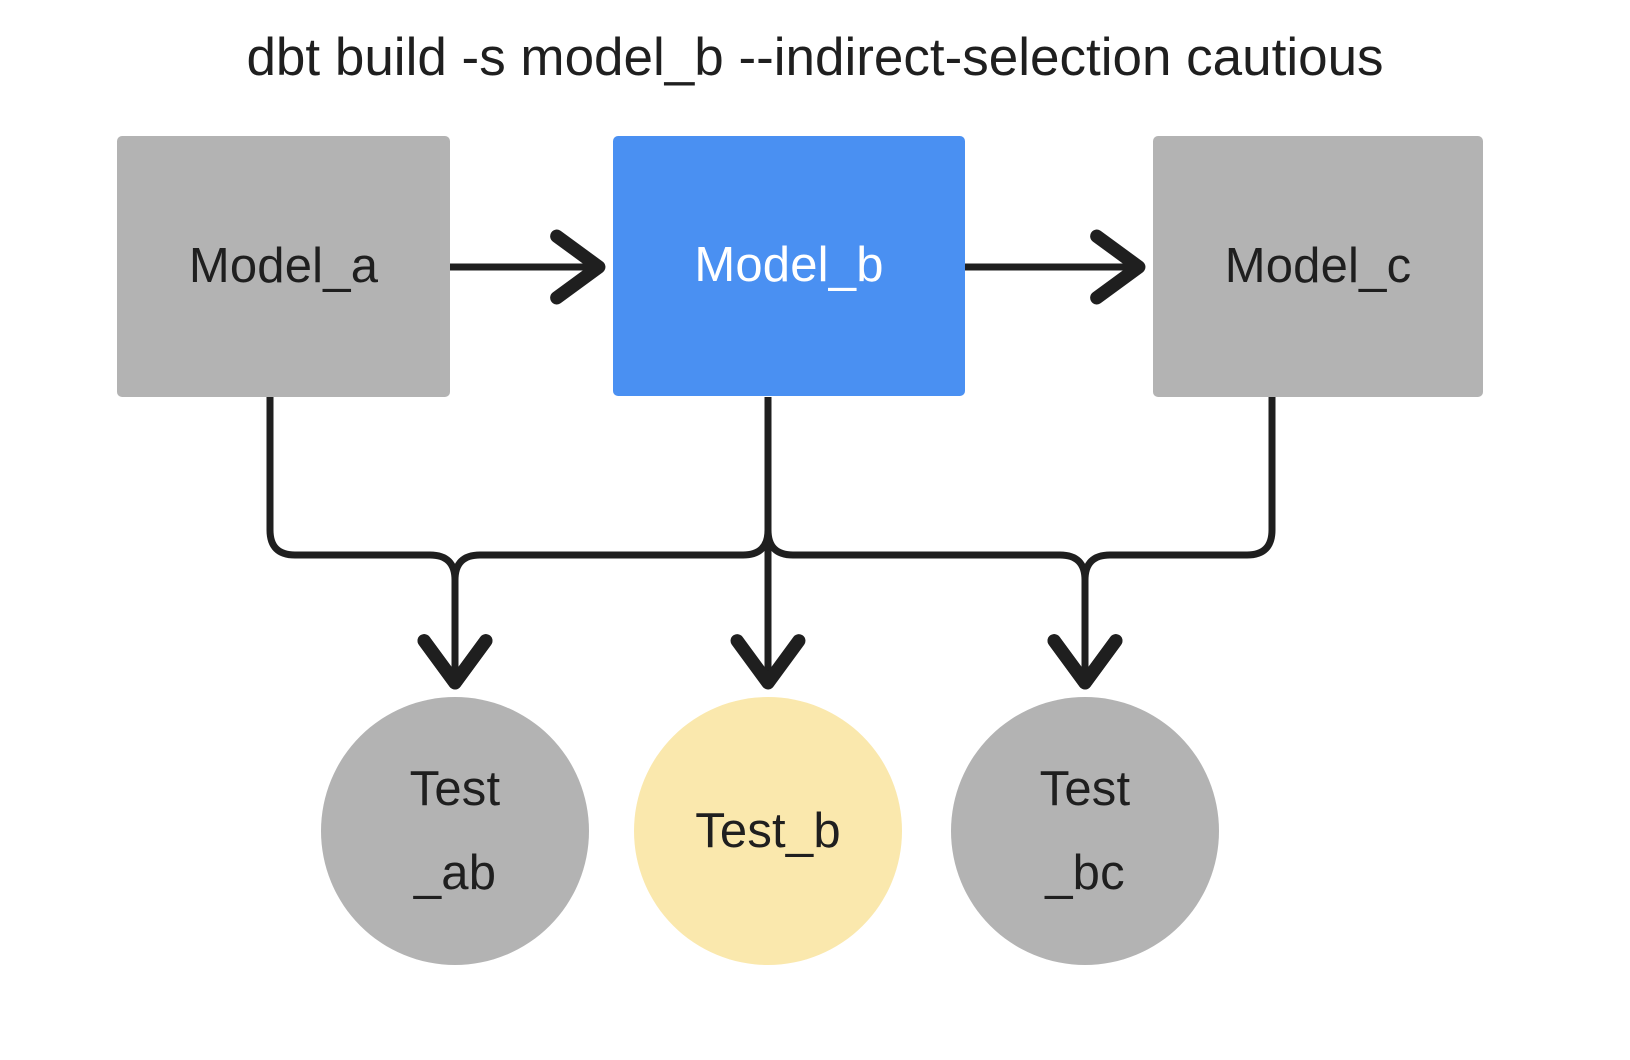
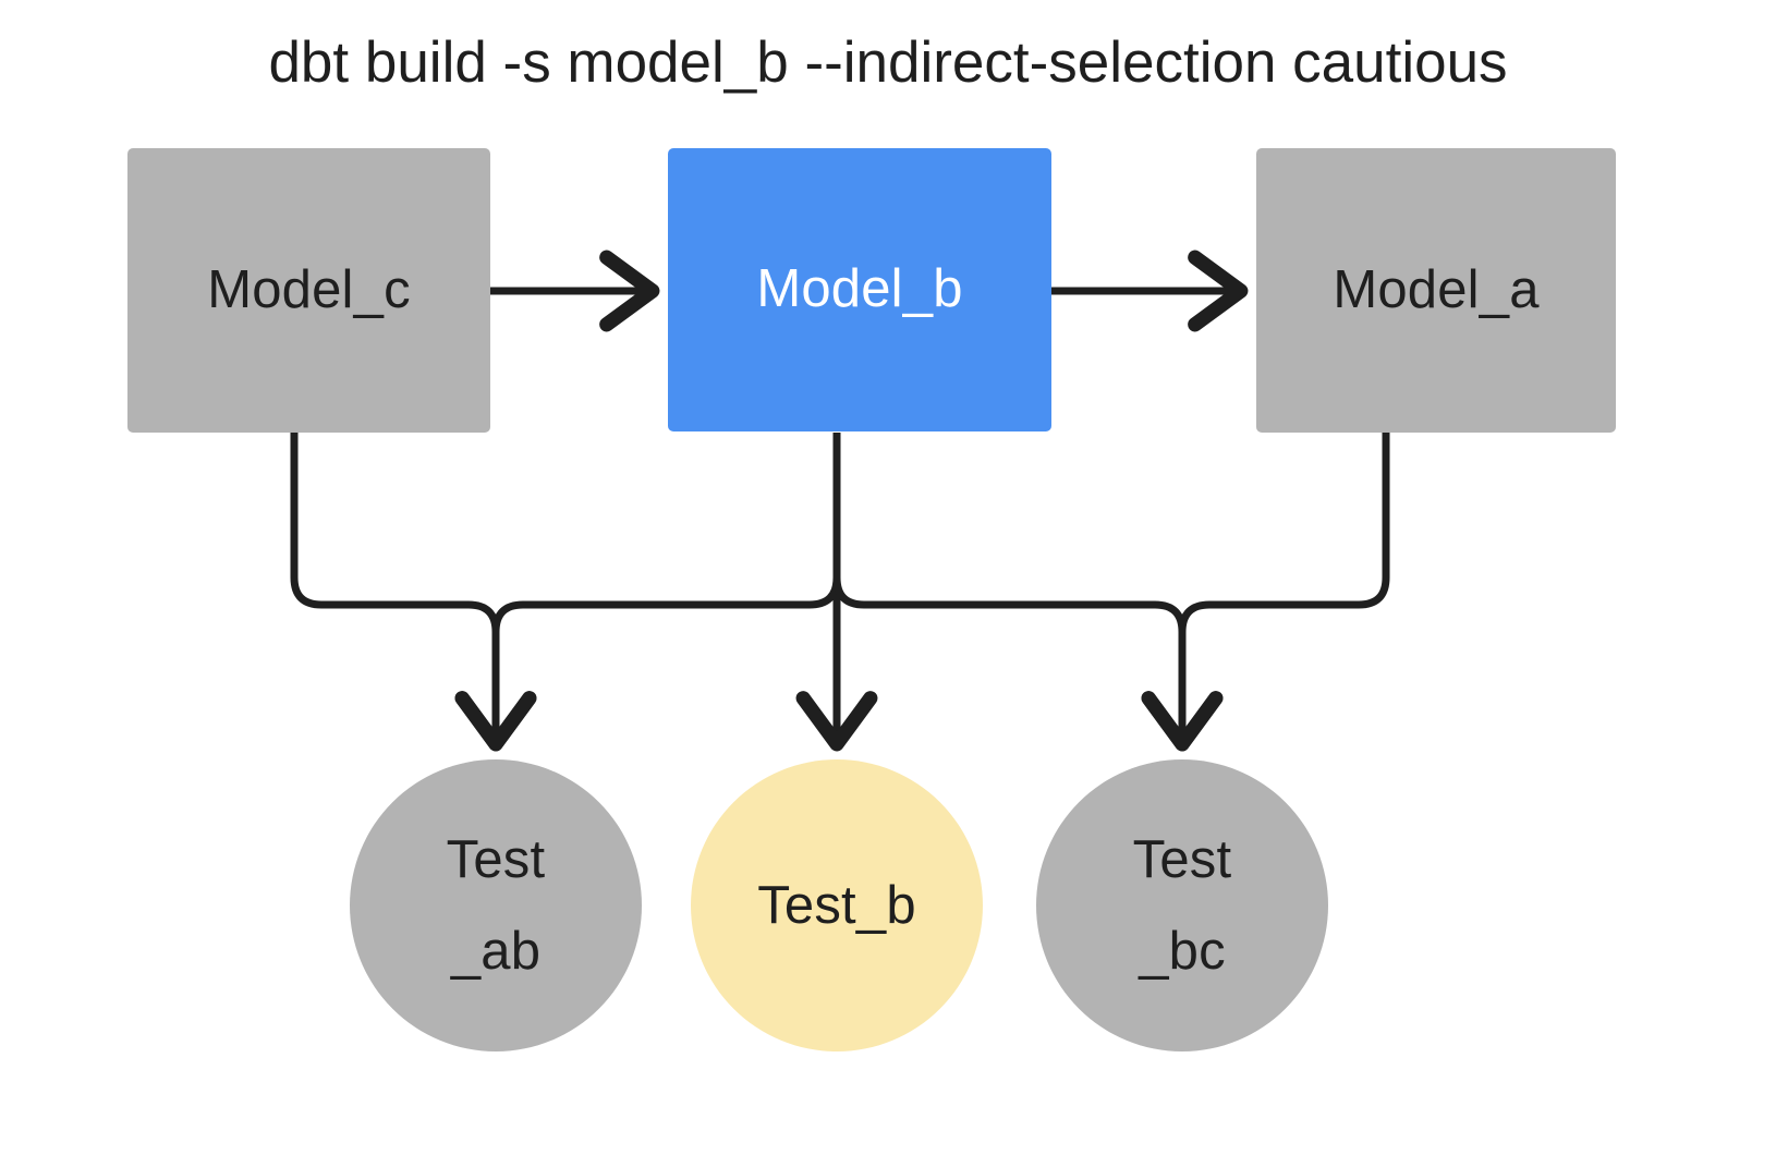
  dbt build -s model_b --indirect-selection cautious
- Model_a
+ Model_c
  Model_b
- Model_c
+ Model_a
  Test
  _ab
  Test_b
  Test
  _bc
